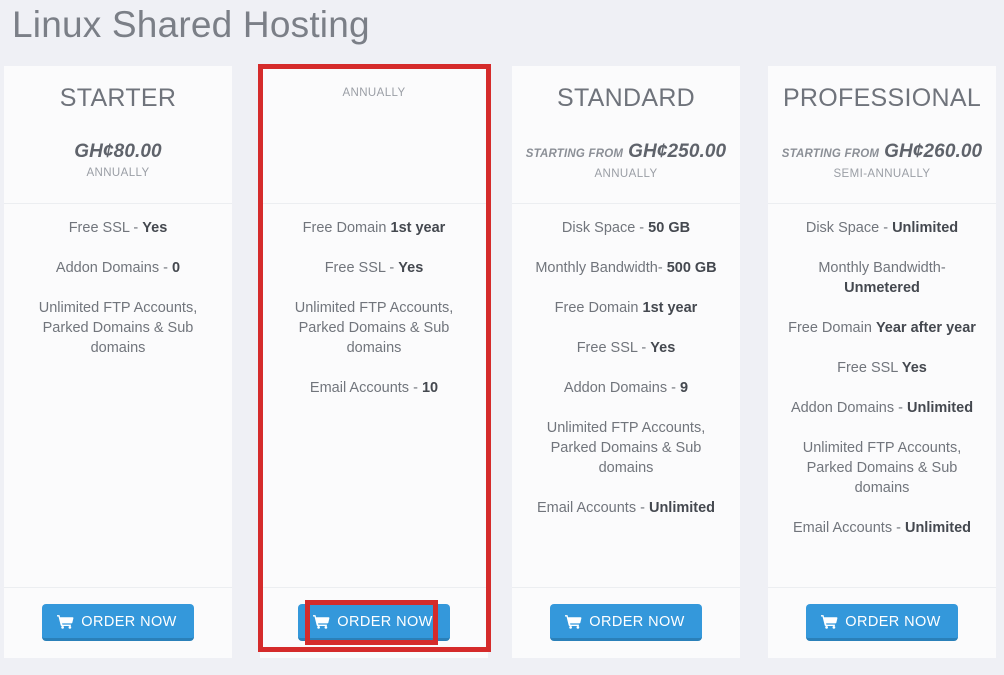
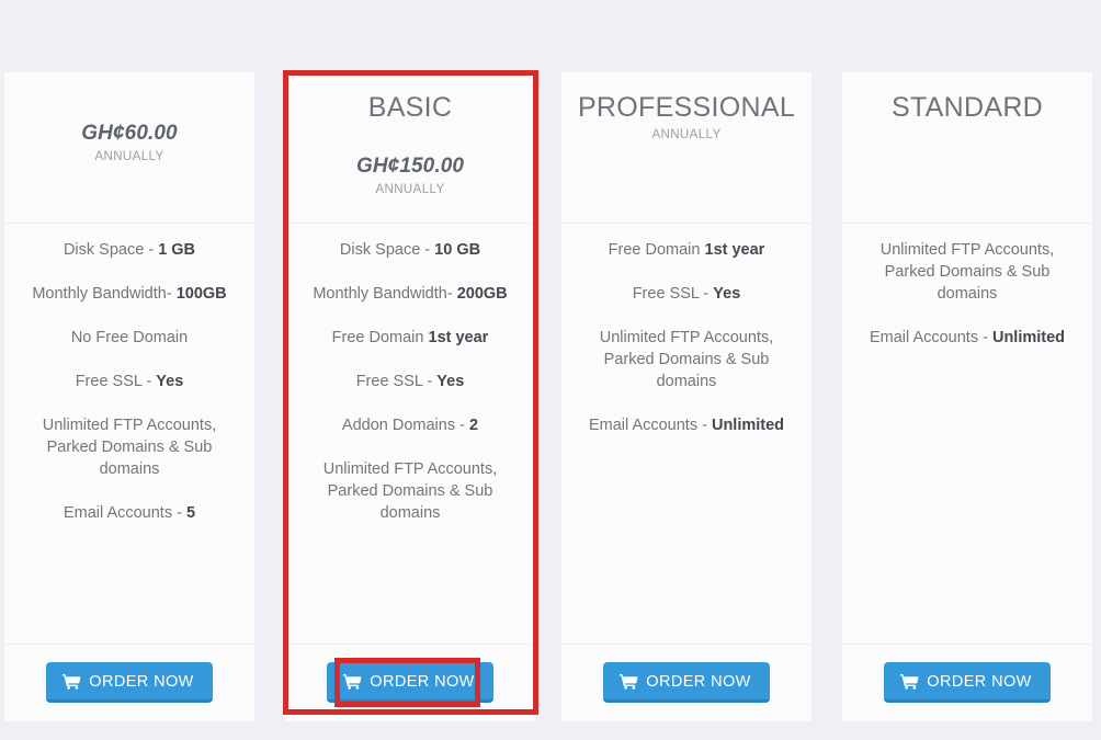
- Linux Shared Hosting
- STARTER
- GH¢80.00
+ GH¢60.00
  ANNUALLY
+ Disk Space - 1 GB
+ Monthly Bandwidth- 100GB
+ No Free Domain
  Free SSL - Yes
- Addon Domains - 0
  Unlimited FTP Accounts, Parked Domains & Sub domains
+ Email Accounts - 5
  ORDER NOW
+ BASIC
+ GH¢150.00
  ANNUALLY
+ Disk Space - 10 GB
+ Monthly Bandwidth- 200GB
  Free Domain 1st year
  Free SSL - Yes
+ Addon Domains - 2
  Unlimited FTP Accounts, Parked Domains & Sub domains
- Email Accounts - 10
  ORDER NOW
- STANDARD
+ PROFESSIONAL
- STARTING FROM GH¢250.00
  ANNUALLY
- Disk Space - 50 GB
- Monthly Bandwidth- 500 GB
  Free Domain 1st year
  Free SSL - Yes
- Addon Domains - 9
  Unlimited FTP Accounts, Parked Domains & Sub domains
  Email Accounts - Unlimited
  ORDER NOW
- PROFESSIONAL
+ STANDARD
- STARTING FROM GH¢260.00
- SEMI-ANNUALLY
- Disk Space - Unlimited
- Monthly Bandwidth- Unmetered
- Free Domain Year after year
- Free SSL Yes
- Addon Domains - Unlimited
  Unlimited FTP Accounts, Parked Domains & Sub domains
  Email Accounts - Unlimited
  ORDER NOW
